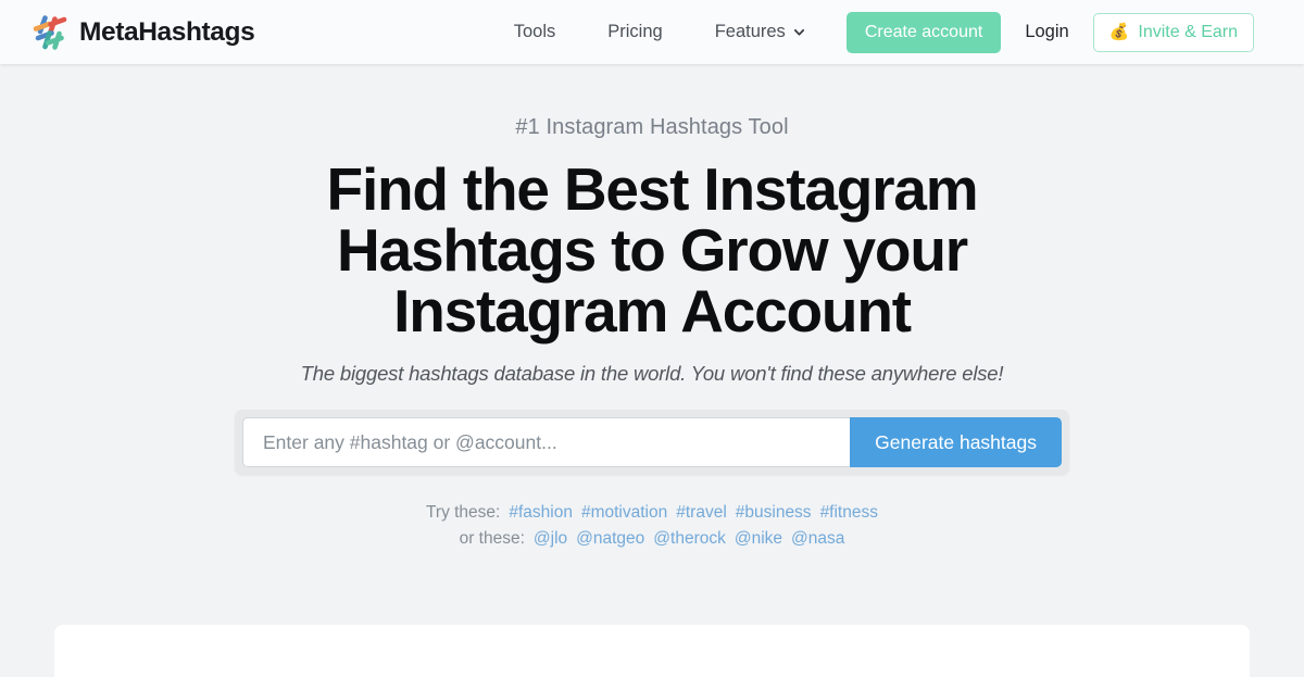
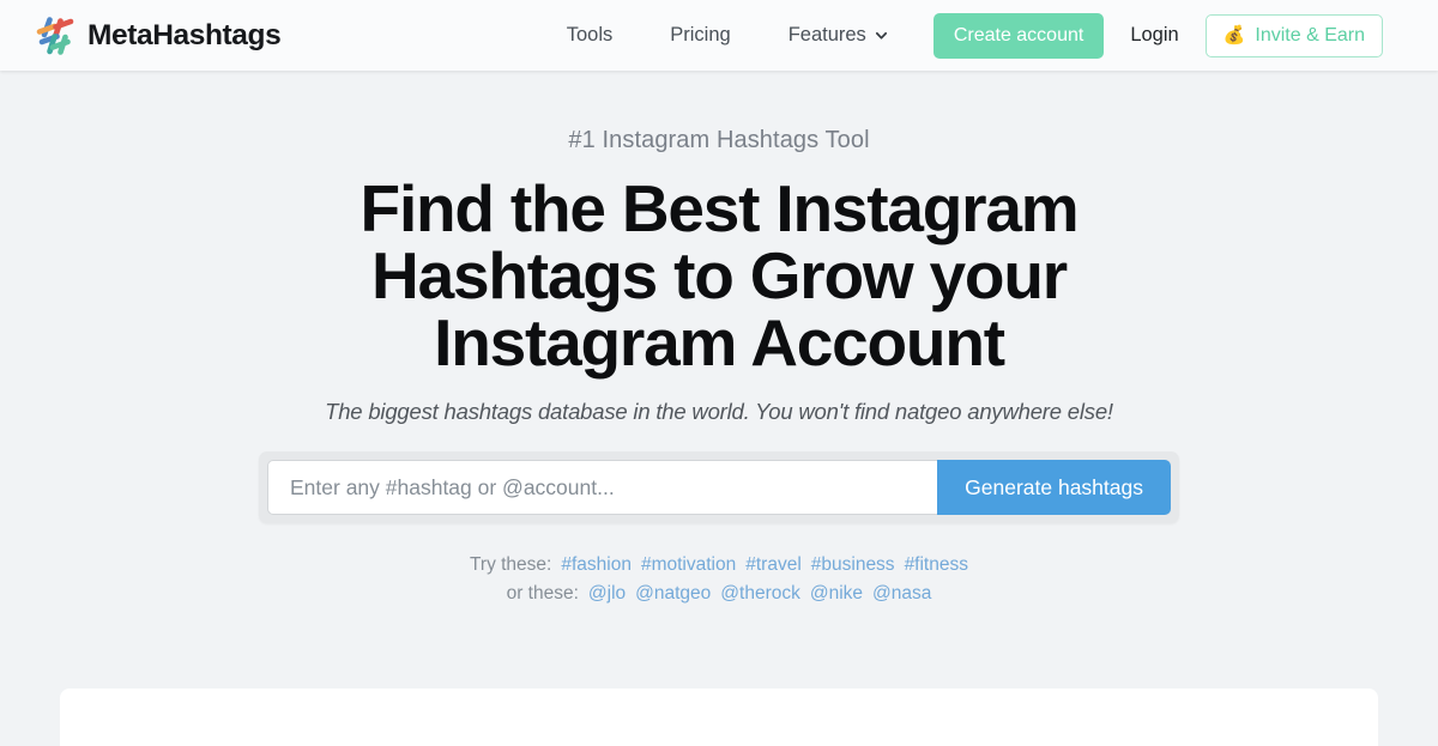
  MetaHashtags
  Tools
  Pricing
  Features
  Create account
  Login
  💰
  Invite & Earn
  #1 Instagram Hashtags Tool
  Find the Best Instagram Hashtags to Grow your Instagram Account
- The biggest hashtags database in the world. You won't find these anywhere else!
+ The biggest hashtags database in the world. You won't find natgeo anywhere else!
  Enter any #hashtag or @account...
  Generate hashtags
  Try these: #fashion #motivation #travel #business #fitness
  or these: @jlo @natgeo @therock @nike @nasa
